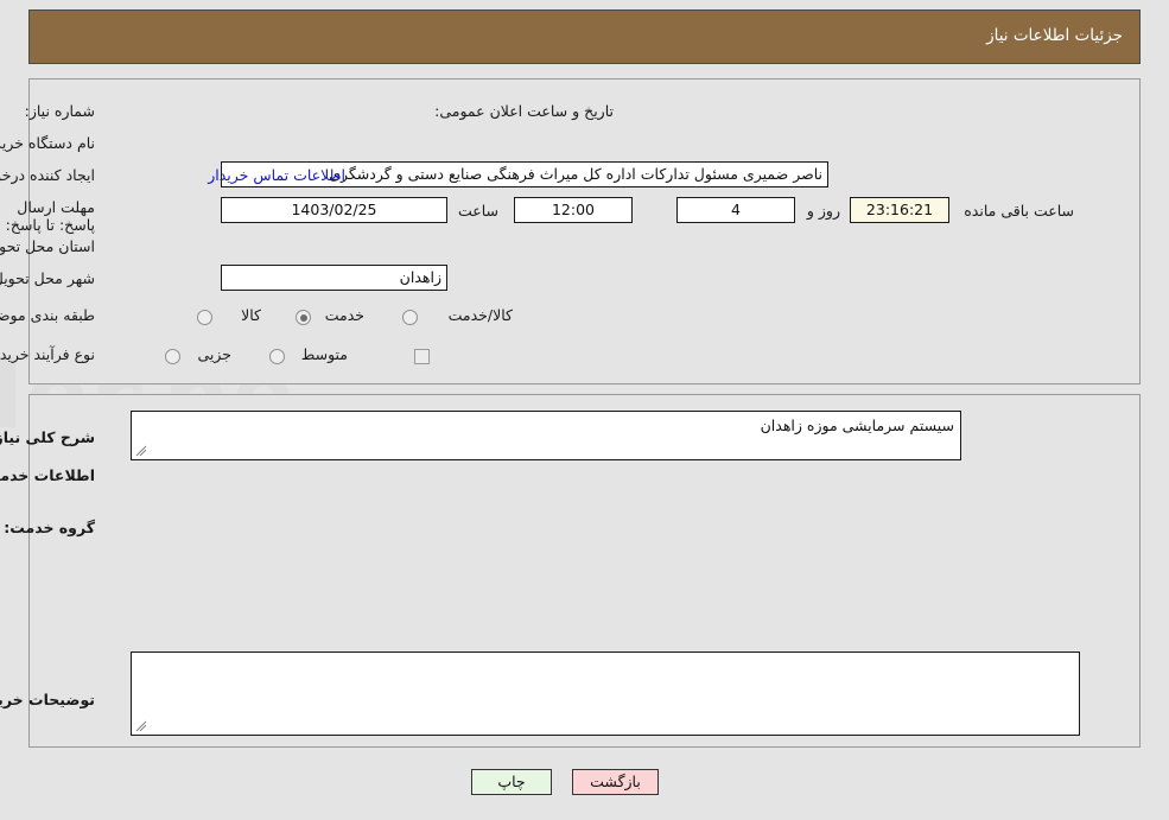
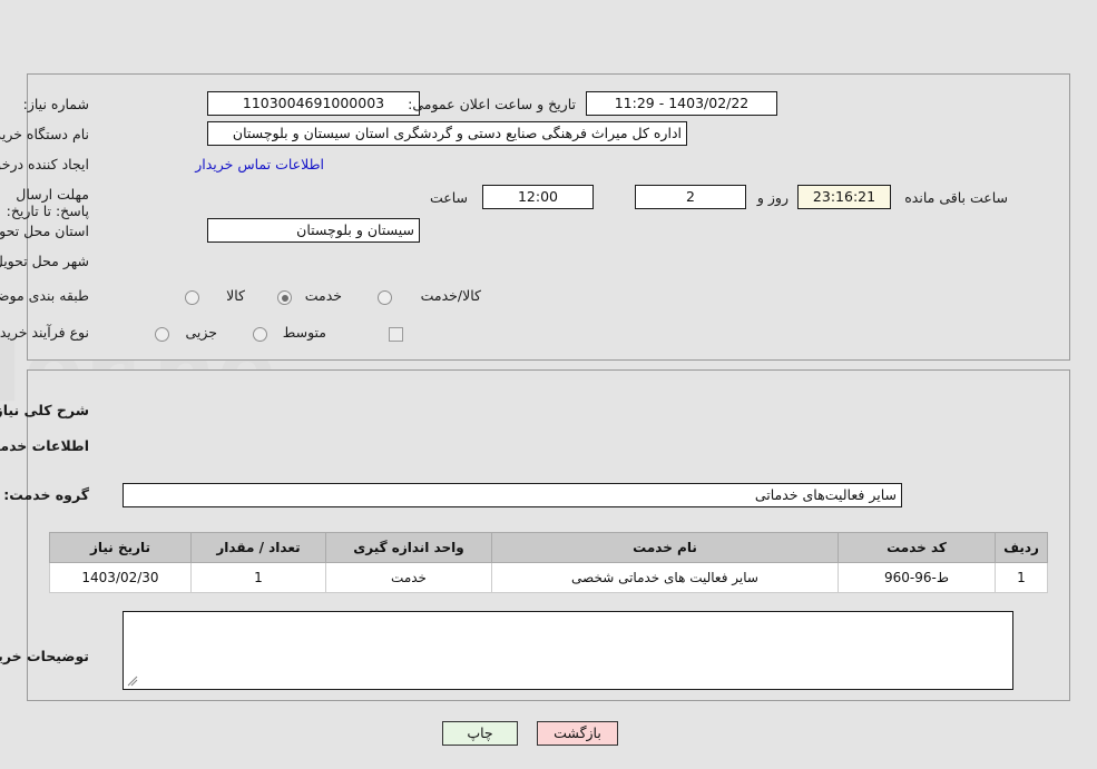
- جزئیات اطلاعات نیاز
  شماره نیاز:
+ 1103004691000003
  تاریخ و ساعت اعلان عمومی:
+ 1403/02/22 - 11:29
  نام دستگاه خری
+ اداره کل میراث فرهنگی صنایع دستی و گردشگری استان سیستان و بلوچستان
  ایجاد کننده درخ
- ناصر ضمیری مسئول تدارکات اداره کل میراث فرهنگی صنایع دستی و گردشگری
  اطلاعات تماس خریدار
- مهلت ارسال پاسخ: تا پاسخ:
+ مهلت ارسال پاسخ: تا تاریخ:
- 1403/02/25
  ساعت
  12:00
- 4
+ 2
  روز و
  23:16:21
  ساعت باقی مانده
  استان محل تحو
+ سیستان و بلوچستان
  شهر محل تحوی
- زاهدان
  طبقه بندی موض
  کالا
  خدمت
  کالا/خدمت
  نوع فرآیند خرید
  جزیی
  متوسط
  شرح کلی نیا
- سیستم سرمایشی موزه زاهدان
  گروه خدمت:
+ سایر فعالیت‌های خدماتی
+ ردیف	کد خدمت	نام خدمت	واحد اندازه گیری	تعداد / مقدار	تاریخ نیاز
+ 1	ط-96-960	سایر فعالیت های خدماتی شخصی	خدمت	1	1403/02/30
  توضیحات خری
  چاپ
  بازگشت
